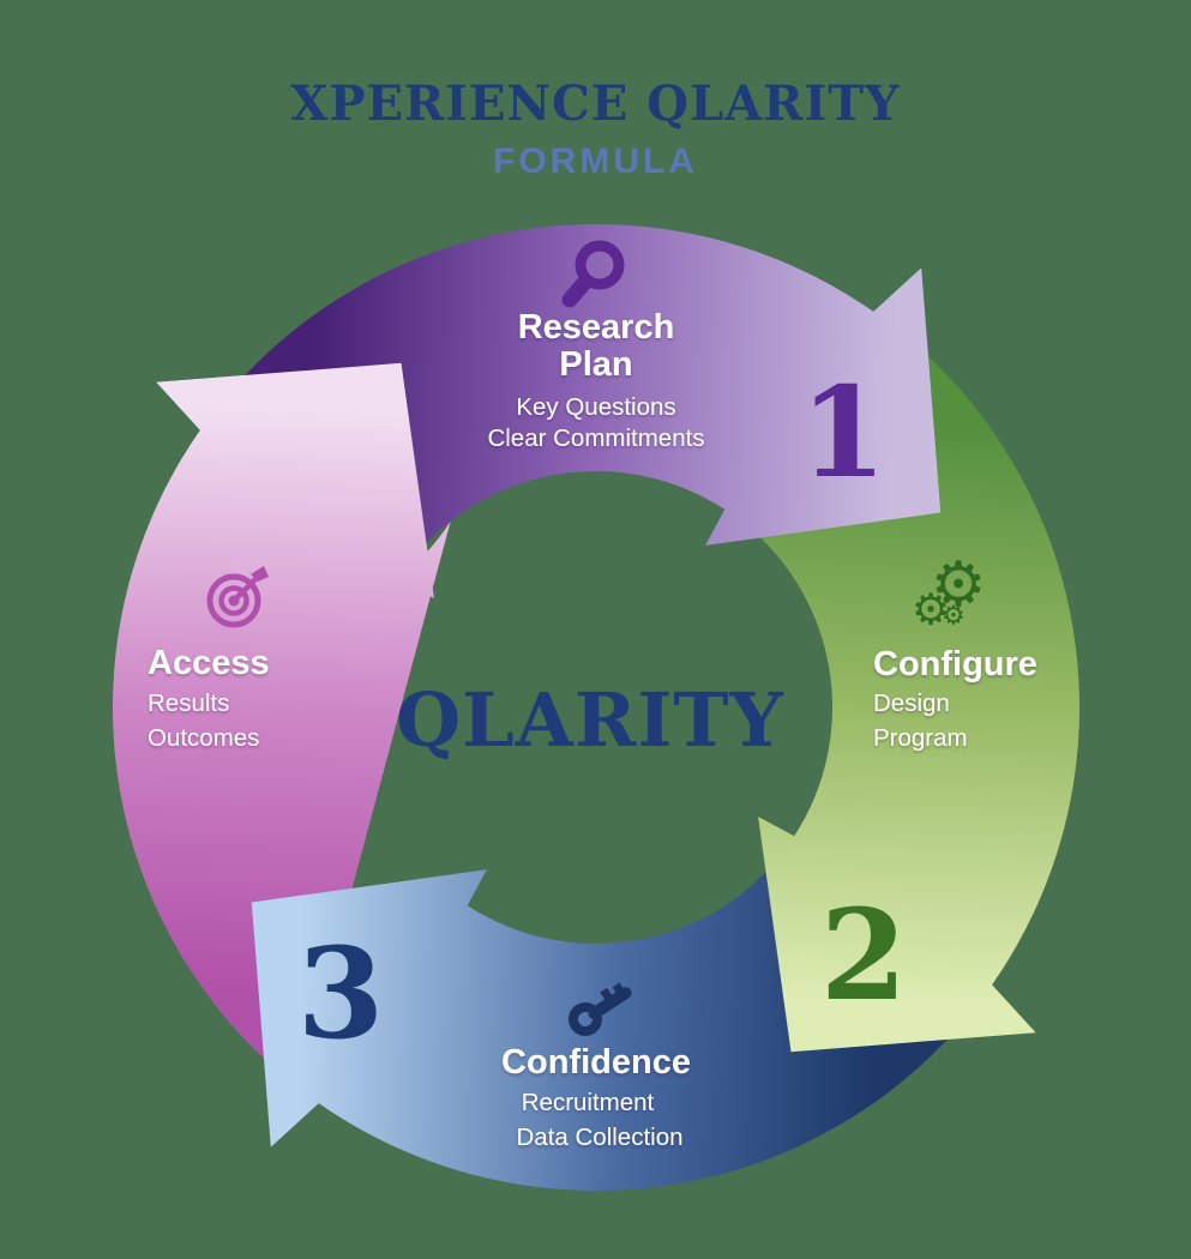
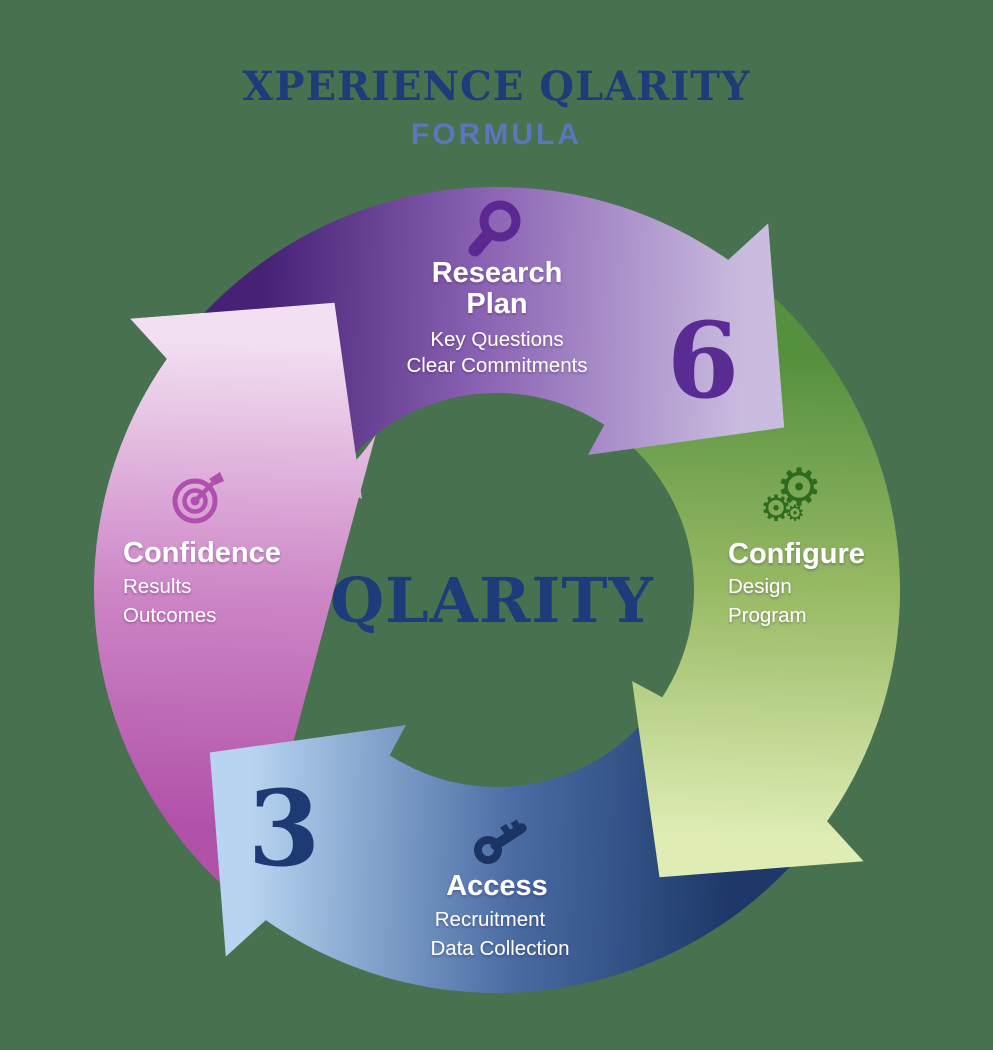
  XPERIENCE QLARITY
  FORMULA
- 1
+ 6
- 2
  3
  ⚙
  ⚙
  ⚙
  Research
  Plan
  Key Questions
  Clear Commitments
  Configure
  Design
  Program
- Confidence
+ Access
  Recruitment
  Data Collection
- Access
+ Confidence
  Results
  Outcomes
  QLARITY
